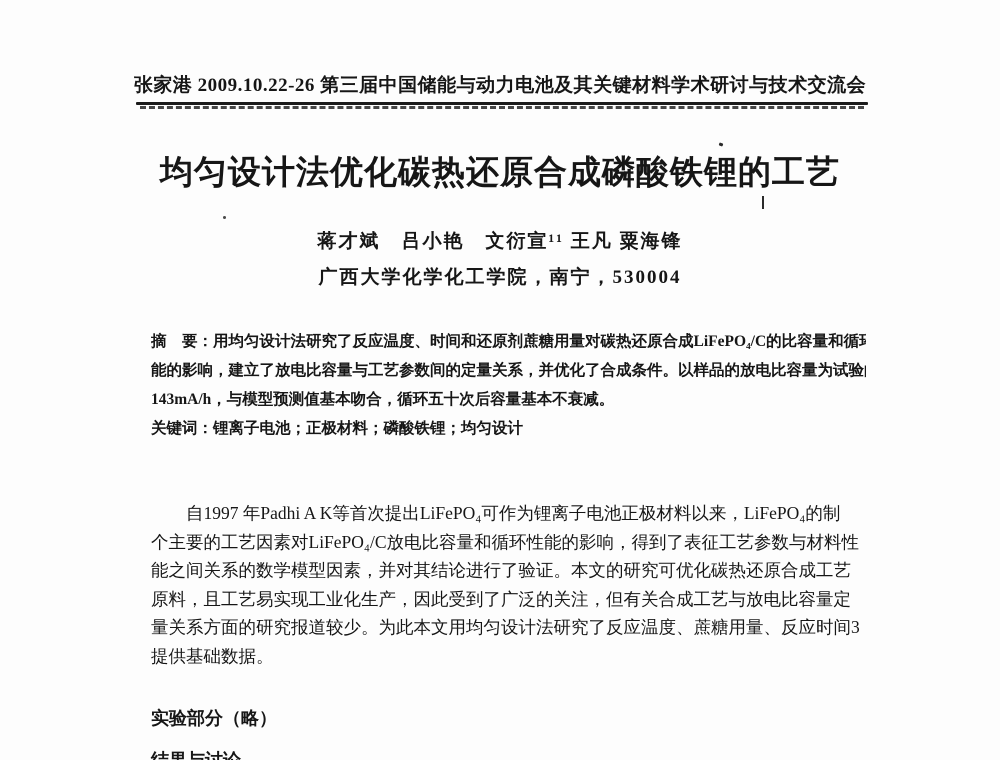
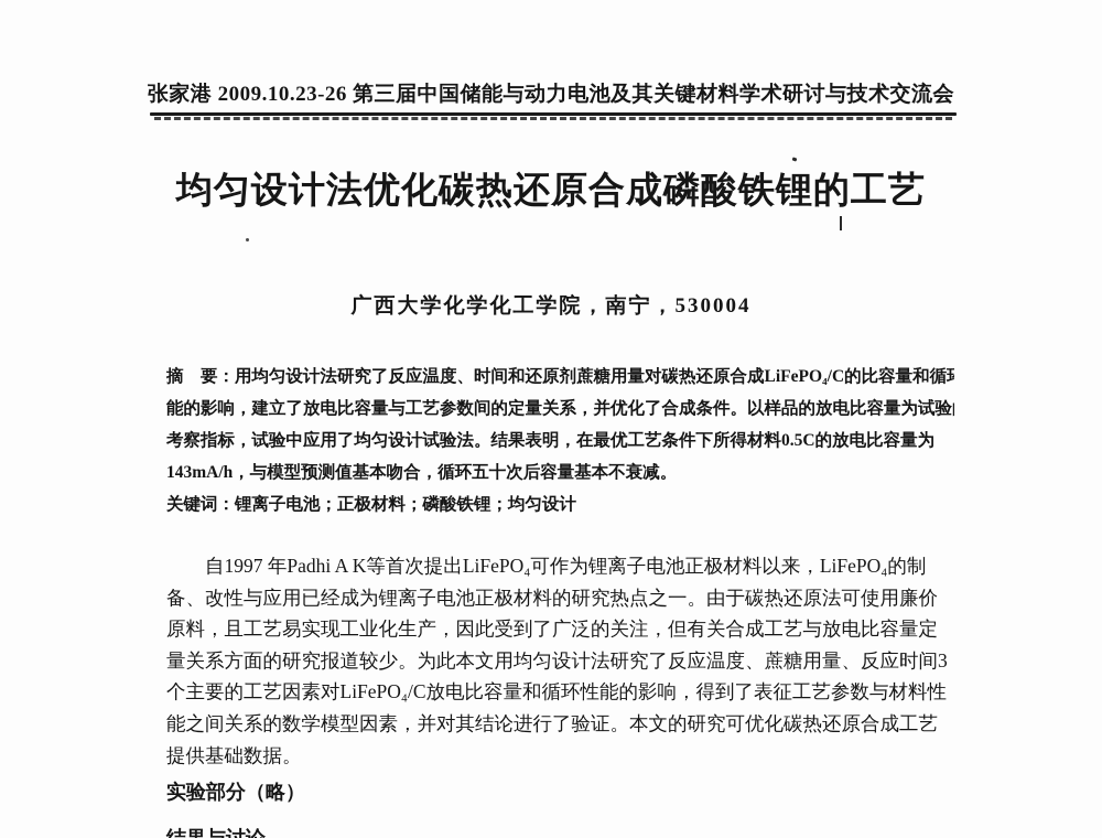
- 张家港 2009.10.22-26 第三届中国储能与动力电池及其关键材料学术研讨与技术交流会
+ 张家港 2009.10.23-26 第三届中国储能与动力电池及其关键材料学术研讨与技术交流会
  均匀设计法优化碳热还原合成磷酸铁锂的工艺
- 蒋才斌 吕小艳 文衍宣¹¹ 王凡 粟海锋
  广西大学化学化工学院，南宁，530004
  摘 要：用均匀设计法研究了反应温度、时间和还原剂蔗糖用量对碳热还原合成LiFePO₄/C的比容量和循
  能的影响，建立了放电比容量与工艺参数间的定量关系，并优化了合成条件。以样品的放电比容量为试验
+ 考察指标，试验中应用了均匀设计试验法。结果表明，在最优工艺条件下所得材料0.5C的放电比容量为
  143mA/h，与模型预测值基本吻合，循环五十次后容量基本不衰减。
  关键词：锂离子电池；正极材料；磷酸铁锂；均匀设计
  自1997 年Padhi A K等首次提出LiFePO₄可作为锂离子电池正极材料以来，LiFePO₄的制
+ 备、改性与应用已经成为锂离子电池正极材料的研究热点之一。由于碳热还原法可使用廉价
- 个主要的工艺因素对LiFePO₄/C放电比容量和循环性能的影响，得到了表征工艺参数与材料性
+ 原料，且工艺易实现工业化生产，因此受到了广泛的关注，但有关合成工艺与放电比容量定
- 能之间关系的数学模型因素，并对其结论进行了验证。本文的研究可优化碳热还原合成工艺
+ 量关系方面的研究报道较少。为此本文用均匀设计法研究了反应温度、蔗糖用量、反应时间3
- 原料，且工艺易实现工业化生产，因此受到了广泛的关注，但有关合成工艺与放电比容量定
+ 个主要的工艺因素对LiFePO₄/C放电比容量和循环性能的影响，得到了表征工艺参数与材料性
- 量关系方面的研究报道较少。为此本文用均匀设计法研究了反应温度、蔗糖用量、反应时间3
+ 能之间关系的数学模型因素，并对其结论进行了验证。本文的研究可优化碳热还原合成工艺
  提供基础数据。
  实验部分（略）
